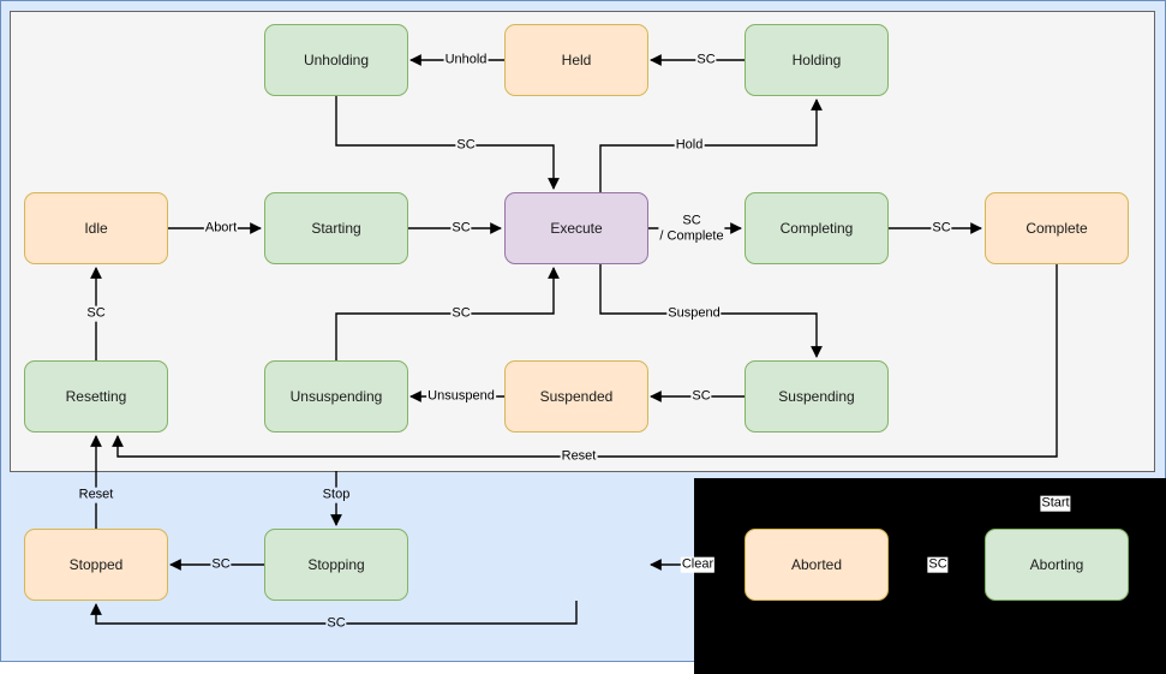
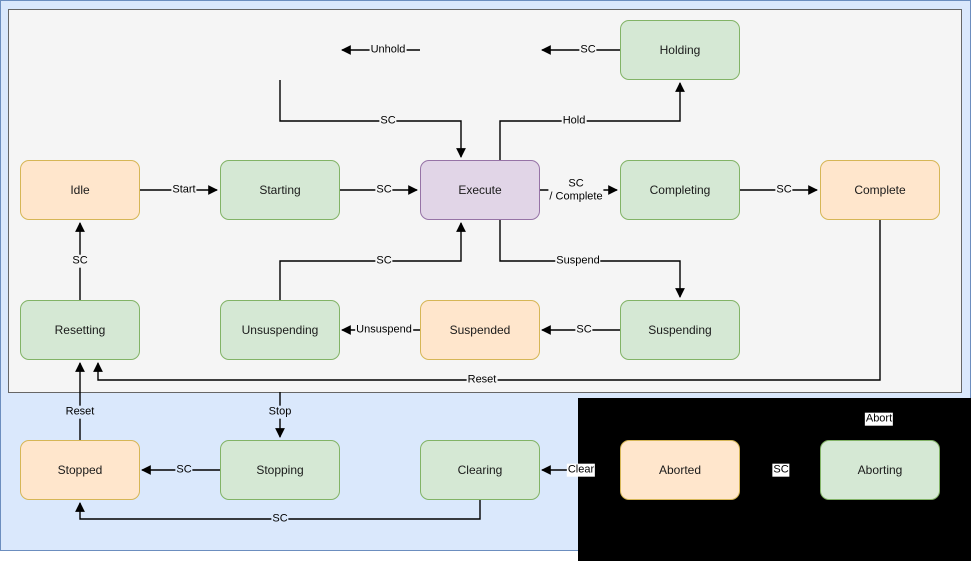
- Unholding
- Held
  Holding
  Idle
  Starting
  Execute
  Completing
  Complete
  Resetting
  Unsuspending
  Suspended
  Suspending
  Stopped
  Stopping
+ Clearing
  Unhold
  SC
  SC
  Hold
- Abort
+ Start
  SC
  SC
  / Complete
  SC
  SC
  SC
  Suspend
  Unsuspend
  SC
  Reset
  Reset
  Stop
  SC
  SC
  Aborted
  Aborting
  Clear
  SC
- Start
+ Abort
